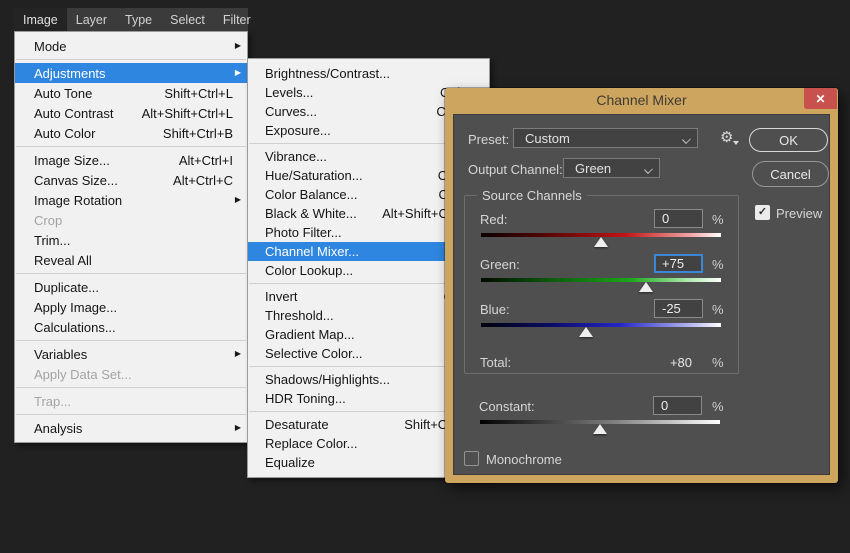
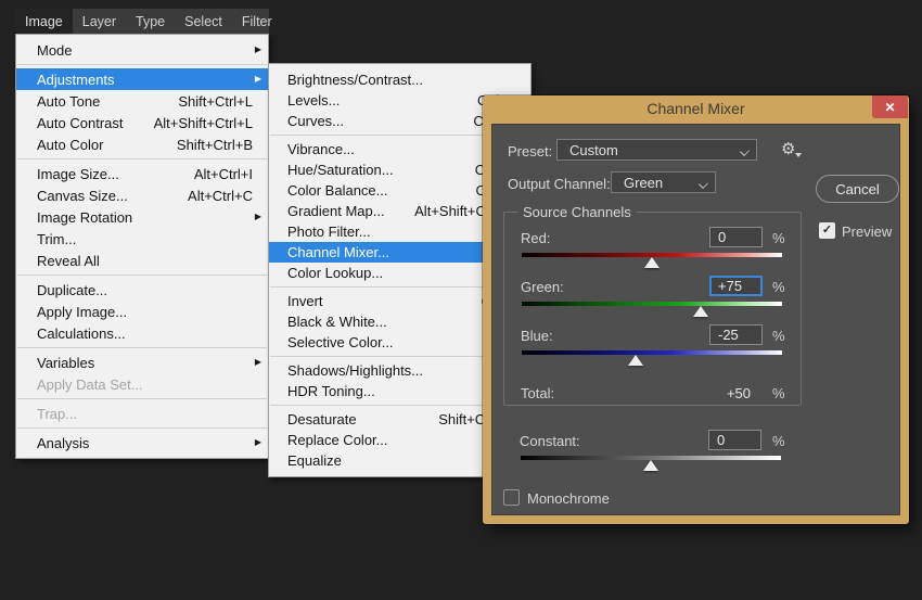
  Image
  Layer
  Type
  Select
  Filter
  Mode
  ▶
  Adjustments
  ▶
  Auto Tone
  Shift+Ctrl+L
  Auto Contrast
  Alt+Shift+Ctrl+L
  Auto Color
  Shift+Ctrl+B
  Image Size...
  Alt+Ctrl+I
  Canvas Size...
  Alt+Ctrl+C
  Image Rotation
  ▶
- Crop
  Trim...
  Reveal All
  Duplicate...
  Apply Image...
  Calculations...
  Variables
  ▶
  Apply Data Set...
  Trap...
  Analysis
  ▶
  Brightness/Contrast...
  Levels...
  Curves...
- Exposure...
  Vibrance...
  Hue/Saturation...
  Color Balance...
- Black & White...
+ Gradient Map...
  Photo Filter...
  Channel Mixer...
  Color Lookup...
  Invert
- Threshold...
- Gradient Map...
+ Black & White...
  Selective Color...
  Shadows/Highlights...
  HDR Toning...
  Desaturate
  Replace Color...
  Equalize
  Channel Mixer
  ✕
  Preset:
  Custom
  ⚙
- OK
  Output Channel:
  Green
  Cancel
  ✓
  Preview
  Source Channels
  Red:
  0
  %
  Green:
  +75
  %
  Blue:
  -25
  %
  Total:
- +80
+ +50
  %
  Constant:
  0
  %
  Monochrome
